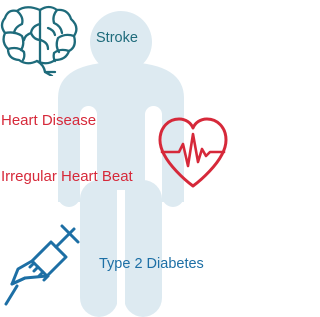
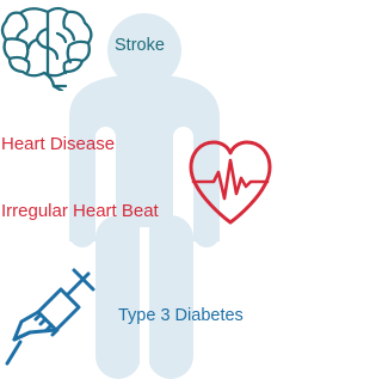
  Stroke
  Heart Disease
  Irregular Heart Beat
- Type 2 Diabetes
+ Type 3 Diabetes
